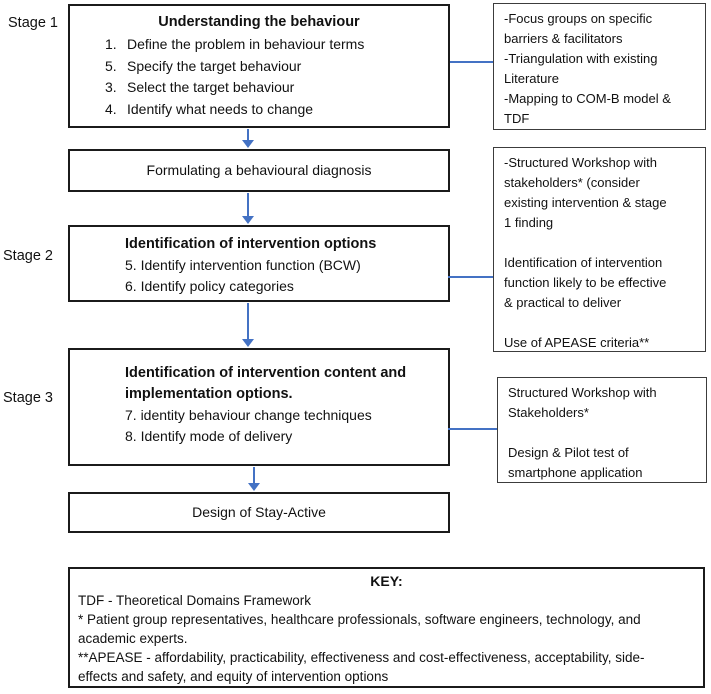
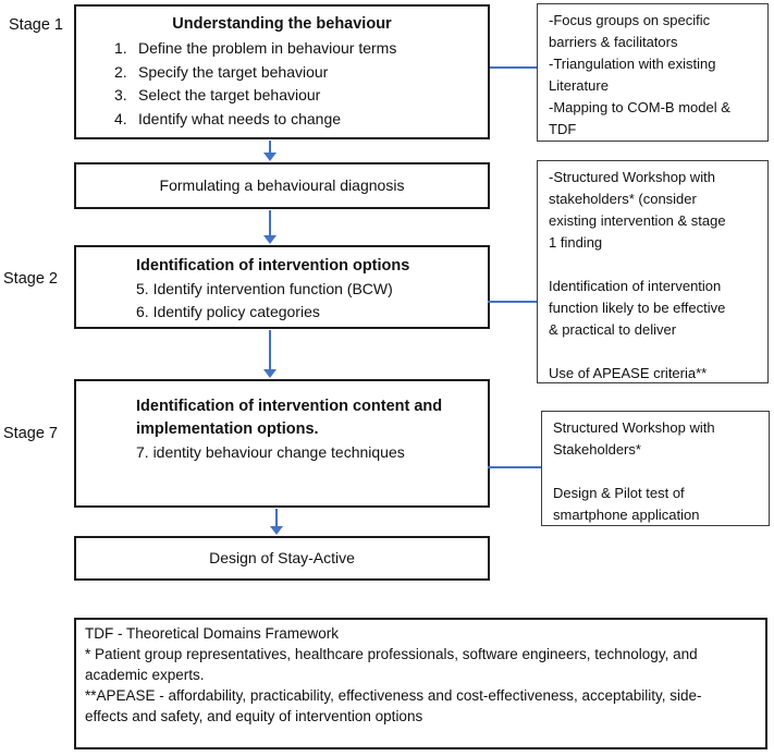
  Stage 1
  Stage 2
- Stage 3
+ Stage 7
  Understanding the behaviour
  1.
  Define the problem in behaviour terms
- 5.
+ 2.
  Specify the target behaviour
  3.
  Select the target behaviour
  4.
  Identify what needs to change
  Formulating a behavioural diagnosis
  Identification of intervention options
  5. Identify intervention function (BCW)
  6. Identify policy categories
  Identification of intervention content and
  implementation options.
  7. identity behaviour change techniques
- 8. Identify mode of delivery
  Design of Stay-Active
  -Focus groups on specific
  barriers & facilitators
  -Triangulation with existing
  Literature
  -Mapping to COM-B model &
  TDF
  -Structured Workshop with
  stakeholders* (consider
  existing intervention & stage
  1 finding
  Identification of intervention
  function likely to be effective
  & practical to deliver
  Use of APEASE criteria**
  Structured Workshop with
  Stakeholders*
  Design & Pilot test of
  smartphone application
- KEY:
  TDF - Theoretical Domains Framework
  * Patient group representatives, healthcare professionals, software engineers, technology, and
  academic experts.
  **APEASE - affordability, practicability, effectiveness and cost-effectiveness, acceptability, side-
  effects and safety, and equity of intervention options
